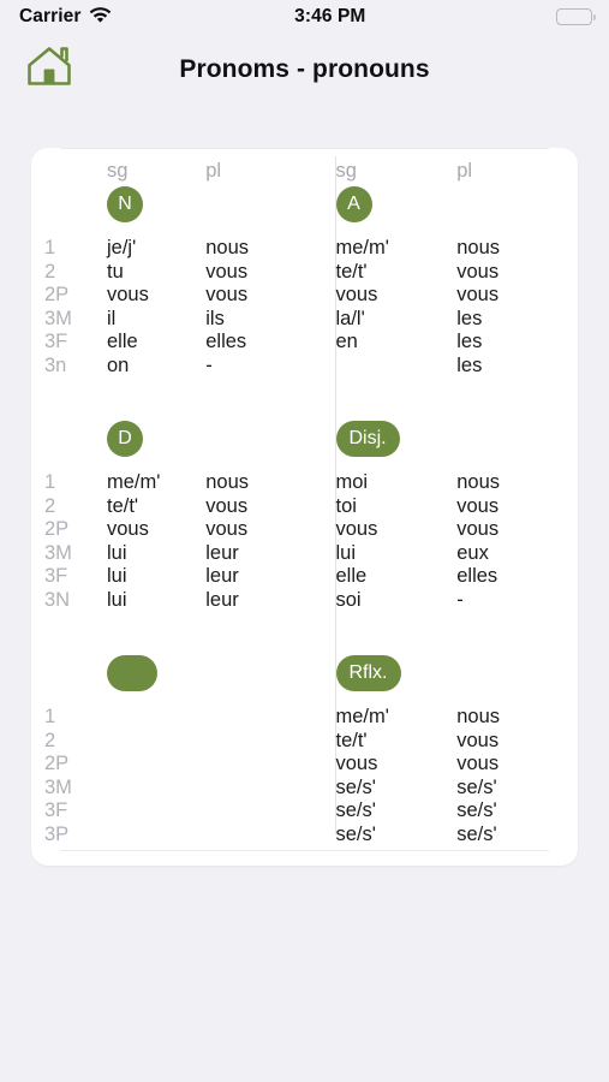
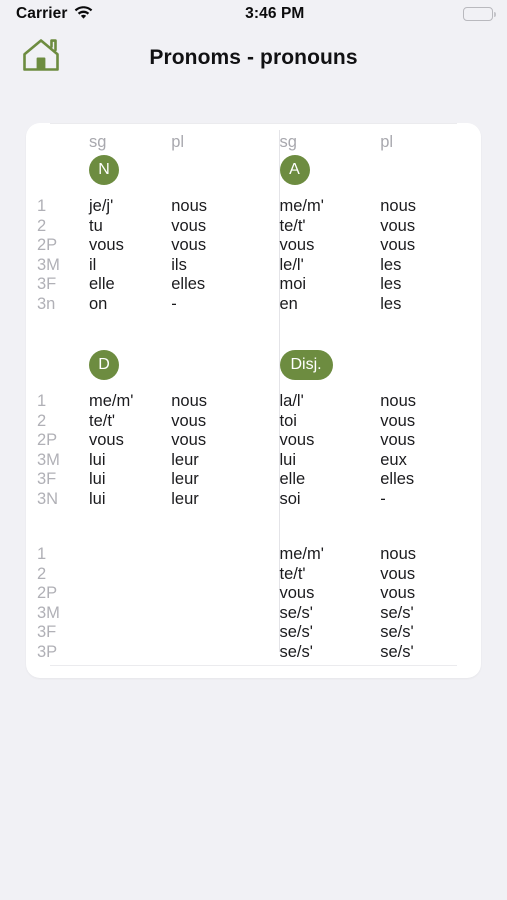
  Carrier
  3:46 PM
  Pronoms - pronouns
  sg
  pl
  sg
  pl
  N
  A
  1
  2
  2P
  3M
  3F
  3n
  je/j'
  tu
  vous
  il
  elle
  on
  nous
  vous
  vous
  ils
  elles
  -
  me/m'
  te/t'
  vous
+ le/l'
- la/l'
+ moi
  en
  nous
  vous
  vous
  les
  les
  les
  D
  Disj.
  1
  2
  2P
  3M
  3F
  3N
  me/m'
  te/t'
  vous
  lui
  lui
  lui
  nous
  vous
  vous
  leur
  leur
  leur
- moi
+ la/l'
  toi
  vous
  lui
  elle
  soi
  nous
  vous
  vous
  eux
  elles
  -
- Rflx.
  1
  2
  2P
  3M
  3F
  3P
  me/m'
  te/t'
  vous
  se/s'
  se/s'
  se/s'
  nous
  vous
  vous
  se/s'
  se/s'
  se/s'
